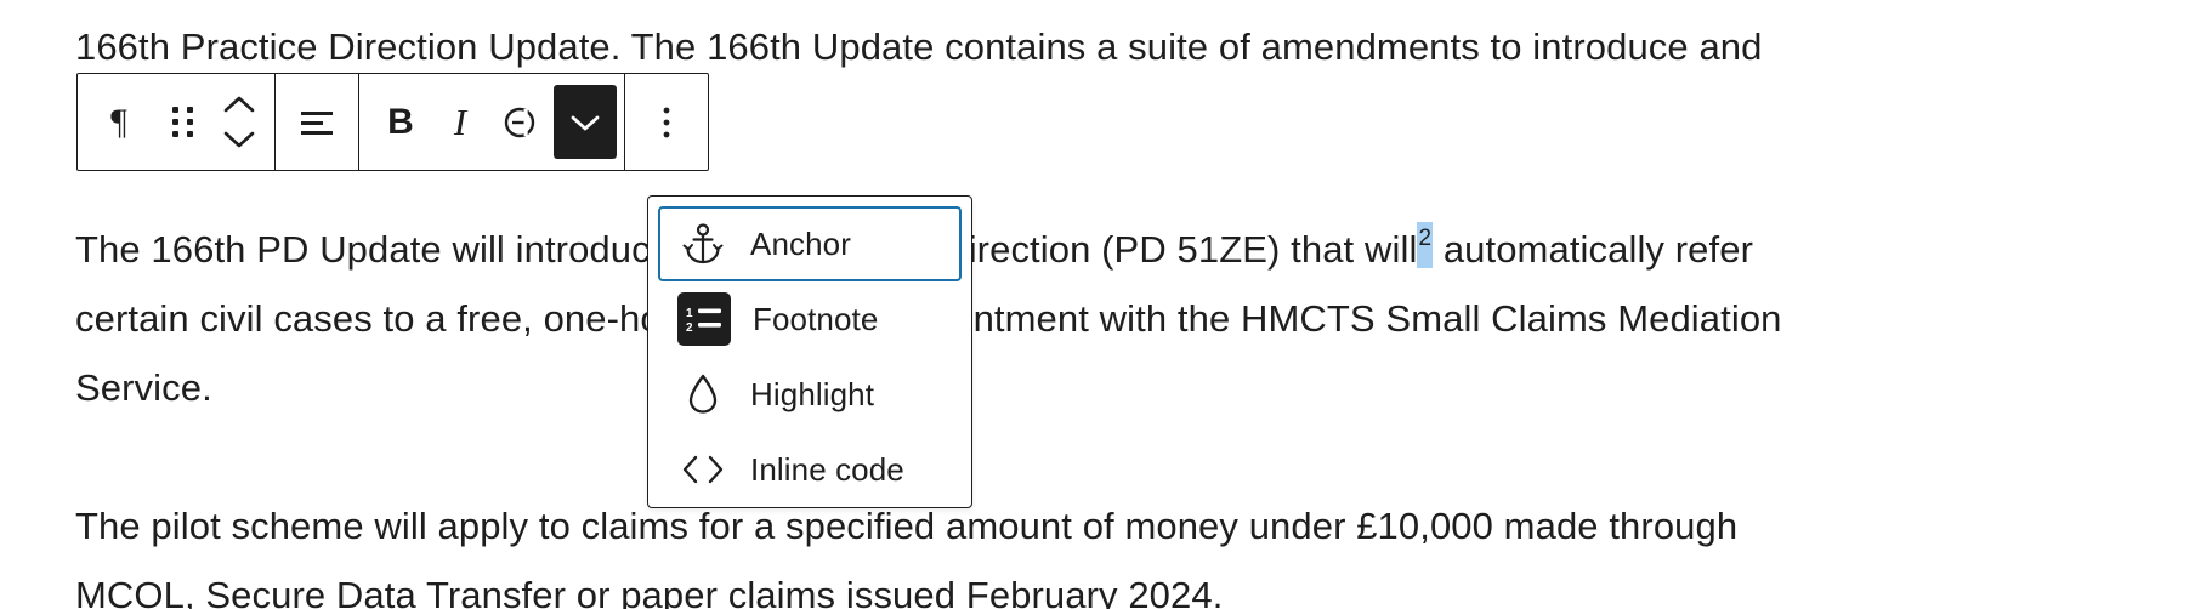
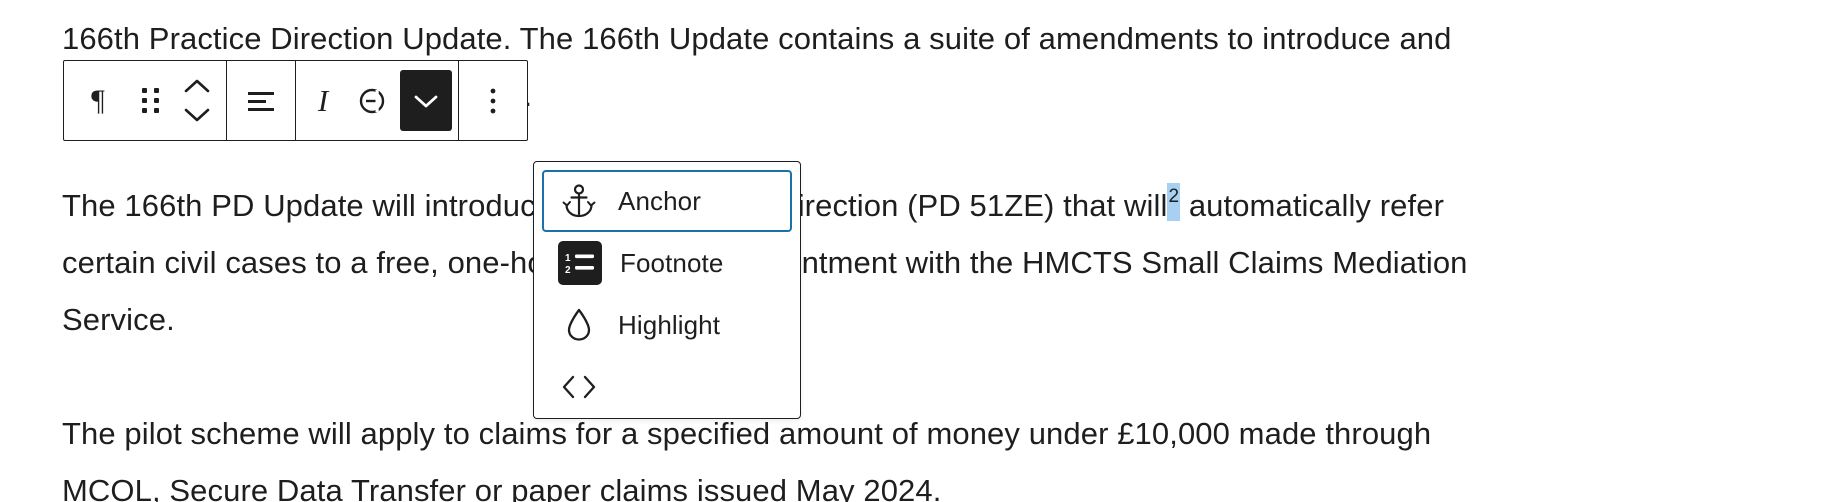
  166th Practice Direction Update. The 166th Update contains a suite of amendments to introduce and
  The 166th PD Update will introducirection (PD 51ZE) that will2 automatically refer certain civil cases to a free, one-hntment with the HMCTS Small Claims Mediation Service.
- The pilot scheme will apply to claims for a specified amount of money under £10,000 made through MCOL, Secure Data Transfer or paper claims issued February 2024.
+ The pilot scheme will apply to claims for a specified amount of money under £10,000 made through MCOL, Secure Data Transfer or paper claims issued May 2024.
  ¶
- B
  I
  Anchor
  1
  2
  Footnote
  Highlight
- Inline code
